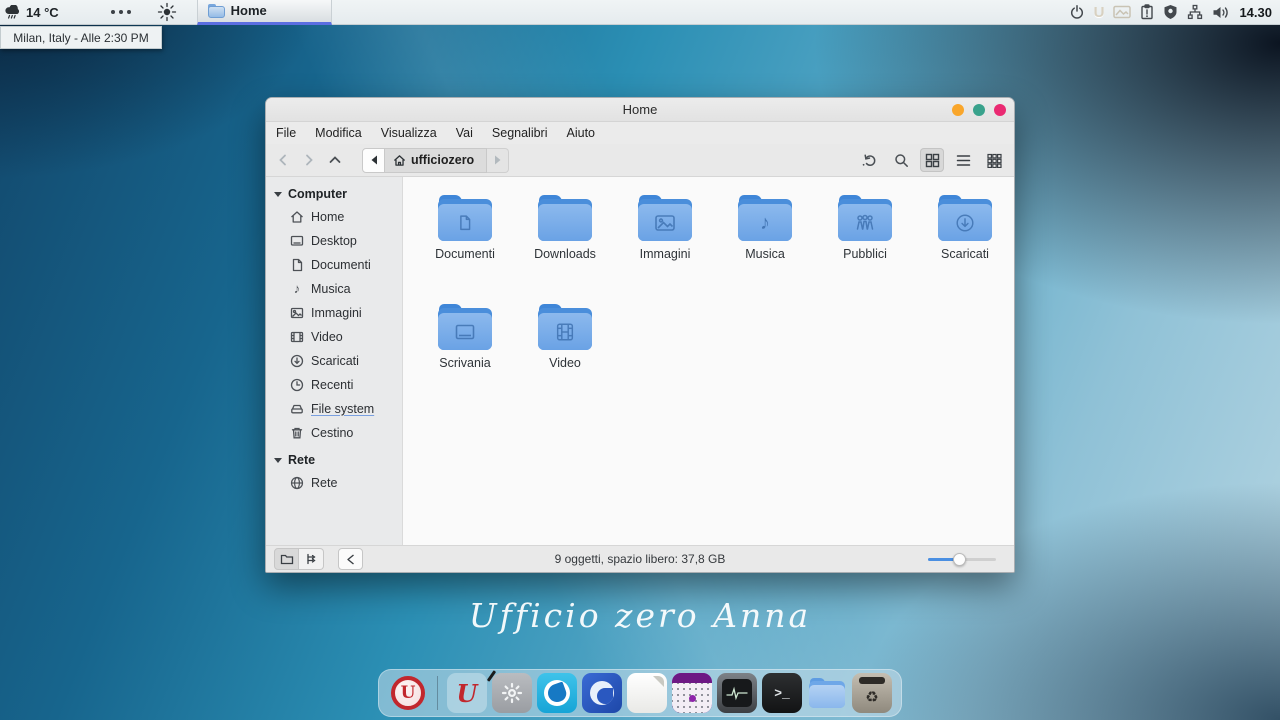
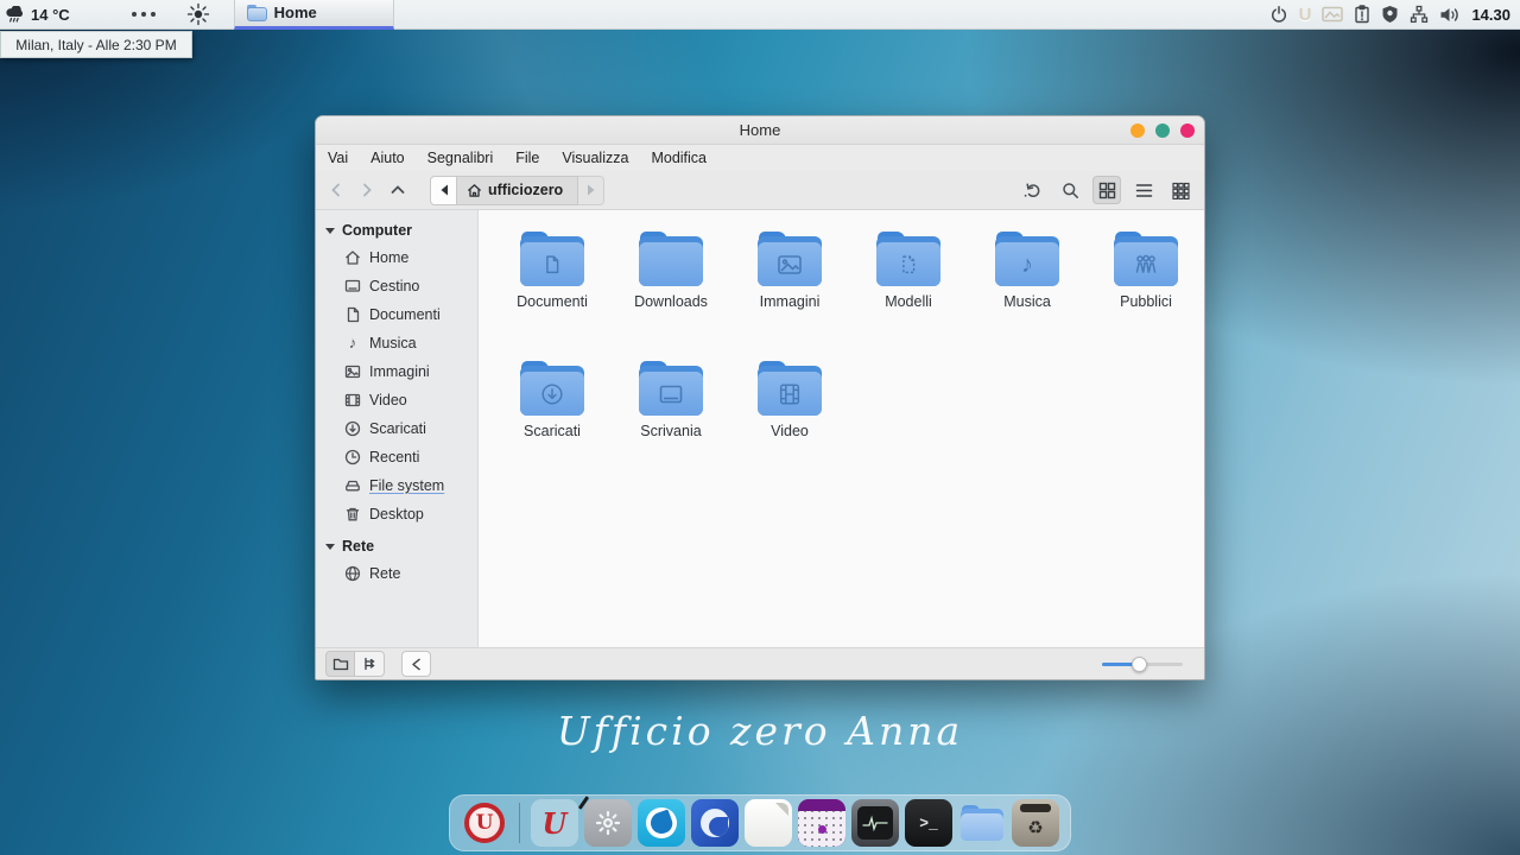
  14 °C
  Home
  U
  14.30
  Milan, Italy - Alle 2:30 PM
  Home
- File
+ Vai
- Modifica
+ Aiuto
- Visualizza
+ Segnalibri
- Vai
+ File
- Segnalibri
+ Visualizza
- Aiuto
+ Modifica
  ufficiozero
  Computer
  Home
- Desktop
+ Cestino
  Documenti
  ♪
  Musica
  Immagini
  Video
  Scaricati
  Recenti
  File system
- Cestino
+ Desktop
  Rete
  Rete
  Documenti
  Downloads
  Immagini
+ Modelli
  ♪
  Musica
  Pubblici
  Scaricati
  Scrivania
  Video
- 9 oggetti, spazio libero: 37,8 GB
  Ufficio zero Anna
  U
  U
  >_
  ♻
